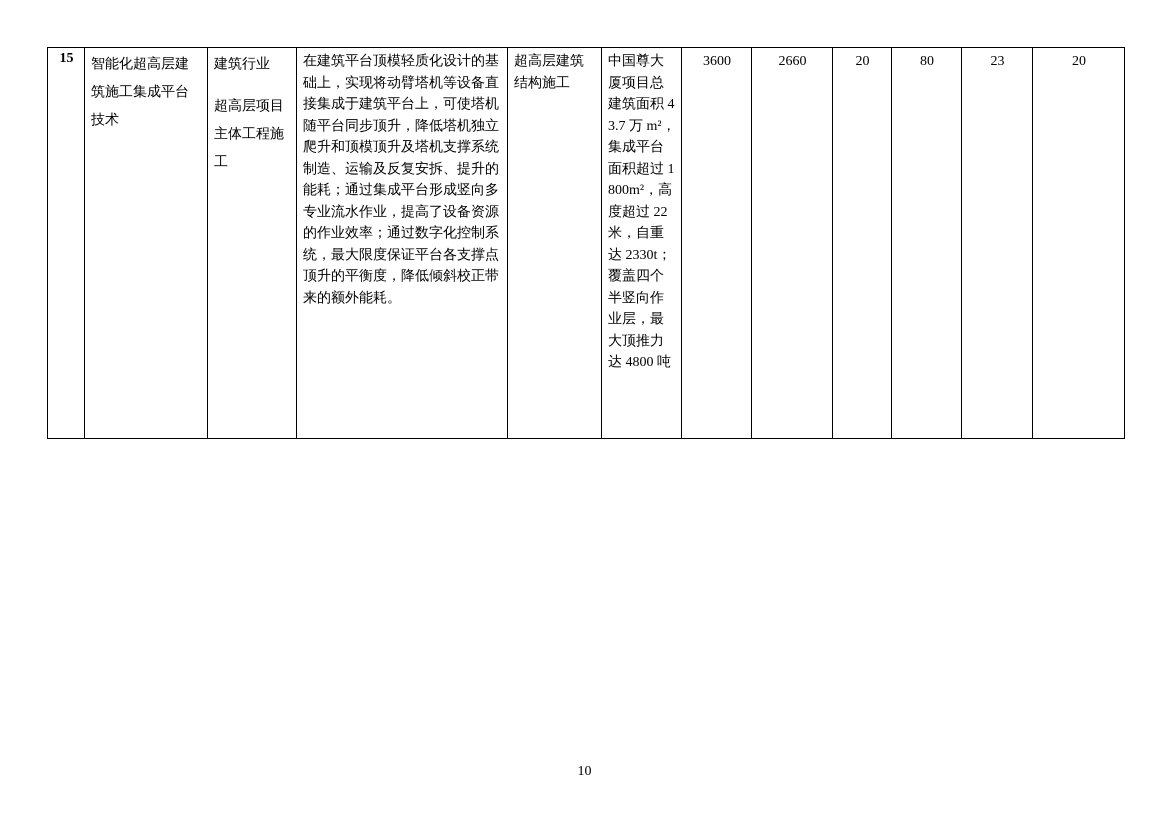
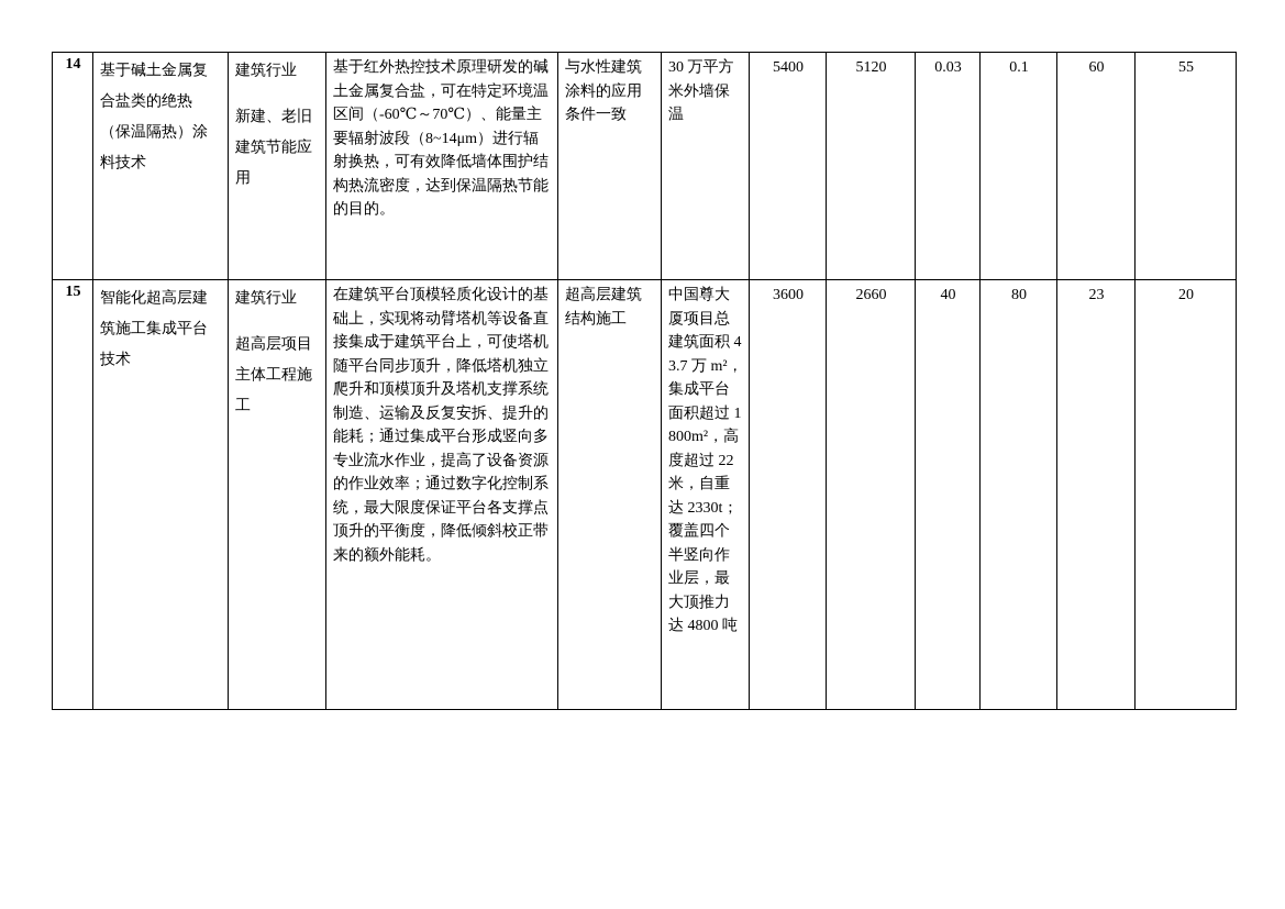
+ 14	基于碱土金属复合盐类的绝热（保温隔热）涂料技术	建筑行业 新建、老旧建筑节能应用	基于红外热控技术原理研发的碱土金属复合盐，可在特定环境温区间（-60℃～70℃）、能量主要辐射波段（8~14μm）进行辐射换热，可有效降低墙体围护结构热流密度，达到保温隔热节能的目的。	与水性建筑涂料的应用条件一致	30 万平方米外墙保温	5400	5120	0.03	0.1	60	55
- 15	智能化超高层建筑施工集成平台技术	建筑行业 超高层项目主体工程施工	在建筑平台顶模轻质化设计的基础上，实现将动臂塔机等设备直接集成于建筑平台上，可使塔机随平台同步顶升，降低塔机独立爬升和顶模顶升及塔机支撑系统制造、运输及反复安拆、提升的能耗；通过集成平台形成竖向多专业流水作业，提高了设备资源的作业效率；通过数字化控制系统，最大限度保证平台各支撑点顶升的平衡度，降低倾斜校正带来的额外能耗。	超高层建筑结构施工	中国尊大厦项目总建筑面积 43.7 万 m²，集成平台面积超过 1800m²，高度超过 22 米，自重达 2330t；覆盖四个半竖向作业层，最大顶推力达 4800 吨	3600	2660	20	80	23	20
+ 15	智能化超高层建筑施工集成平台技术	建筑行业 超高层项目主体工程施工	在建筑平台顶模轻质化设计的基础上，实现将动臂塔机等设备直接集成于建筑平台上，可使塔机随平台同步顶升，降低塔机独立爬升和顶模顶升及塔机支撑系统制造、运输及反复安拆、提升的能耗；通过集成平台形成竖向多专业流水作业，提高了设备资源的作业效率；通过数字化控制系统，最大限度保证平台各支撑点顶升的平衡度，降低倾斜校正带来的额外能耗。	超高层建筑结构施工	中国尊大厦项目总建筑面积 43.7 万 m²，集成平台面积超过 1800m²，高度超过 22 米，自重达 2330t；覆盖四个半竖向作业层，最大顶推力达 4800 吨	3600	2660	40	80	23	20
- 10
